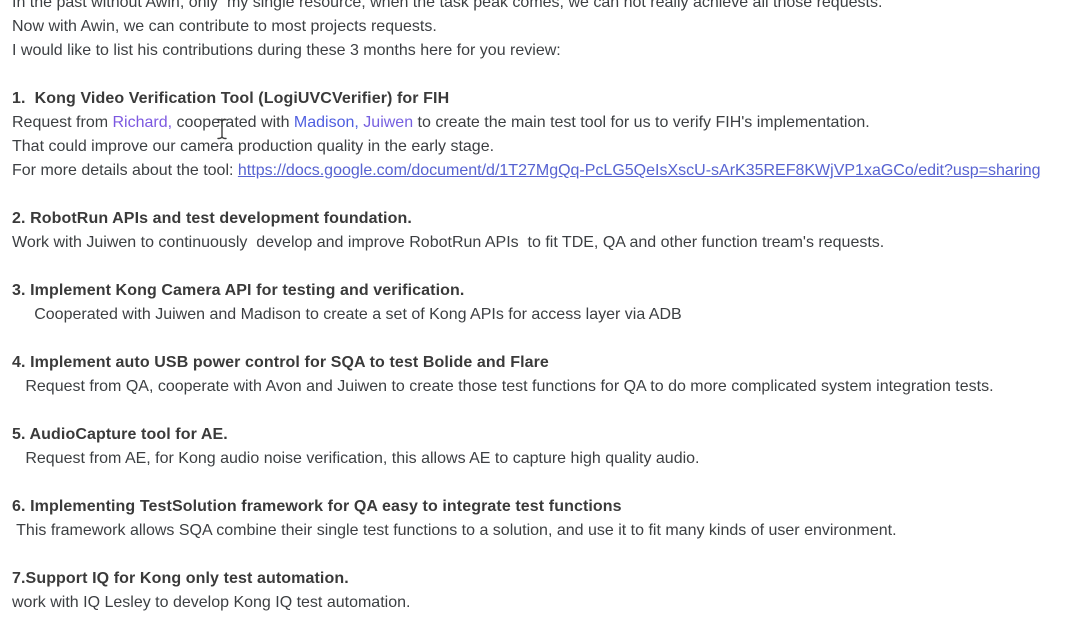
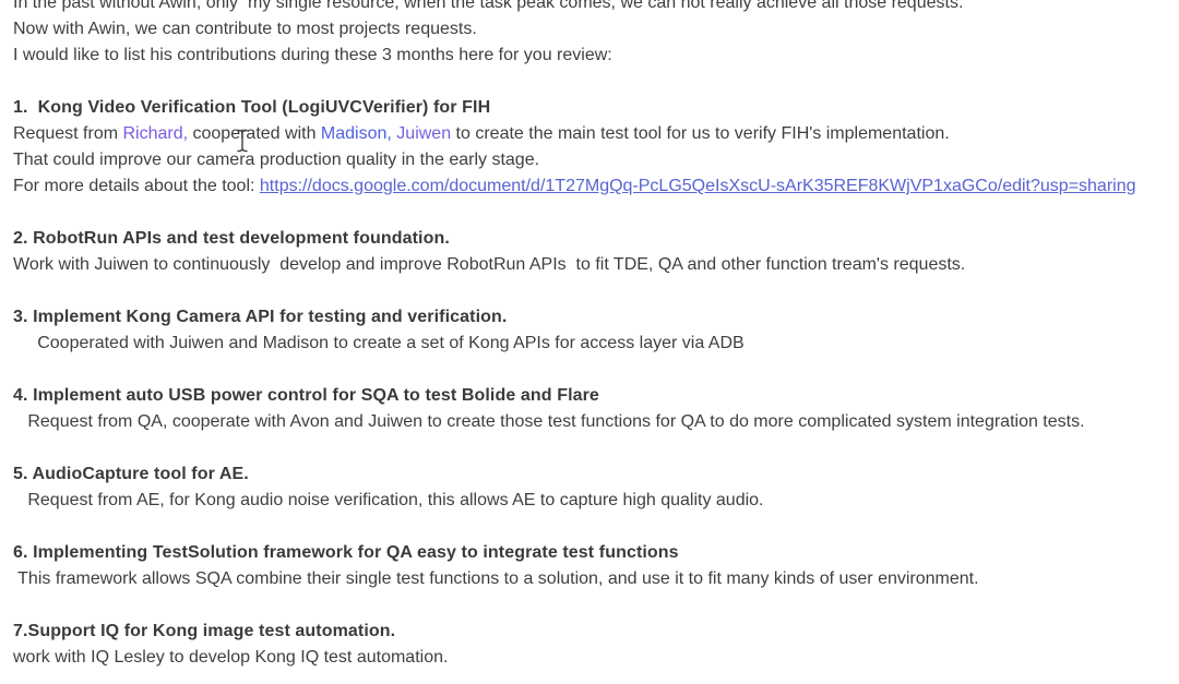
  In the past without Awin, only my single resource, when the task peak comes, we can not really achieve all those requests.
  Now with Awin, we can contribute to most projects requests.
  I would like to list his contributions during these 3 months here for you review:
  1. Kong Video Verification Tool (LogiUVCVerifier) for FIH
  Request from Richard, cooperated with Madison, Juiwen to create the main test tool for us to verify FIH's implementation.
  That could improve our camera production quality in the early stage.
  For more details about the tool: https://docs.google.com/document/d/1T27MgQq-PcLG5QeIsXscU-sArK35REF8KWjVP1xaGCo/edit?usp=sharing
  2. RobotRun APIs and test development foundation.
  Work with Juiwen to continuously develop and improve RobotRun APIs to fit TDE, QA and other function tream's requests.
  3. Implement Kong Camera API for testing and verification.
  Cooperated with Juiwen and Madison to create a set of Kong APIs for access layer via ADB
  4. Implement auto USB power control for SQA to test Bolide and Flare
  Request from QA, cooperate with Avon and Juiwen to create those test functions for QA to do more complicated system integration tests.
  5. AudioCapture tool for AE.
  Request from AE, for Kong audio noise verification, this allows AE to capture high quality audio.
  6. Implementing TestSolution framework for QA easy to integrate test functions
  This framework allows SQA combine their single test functions to a solution, and use it to fit many kinds of user environment.
- 7.Support IQ for Kong only test automation.
+ 7.Support IQ for Kong image test automation.
  work with IQ Lesley to develop Kong IQ test automation.
